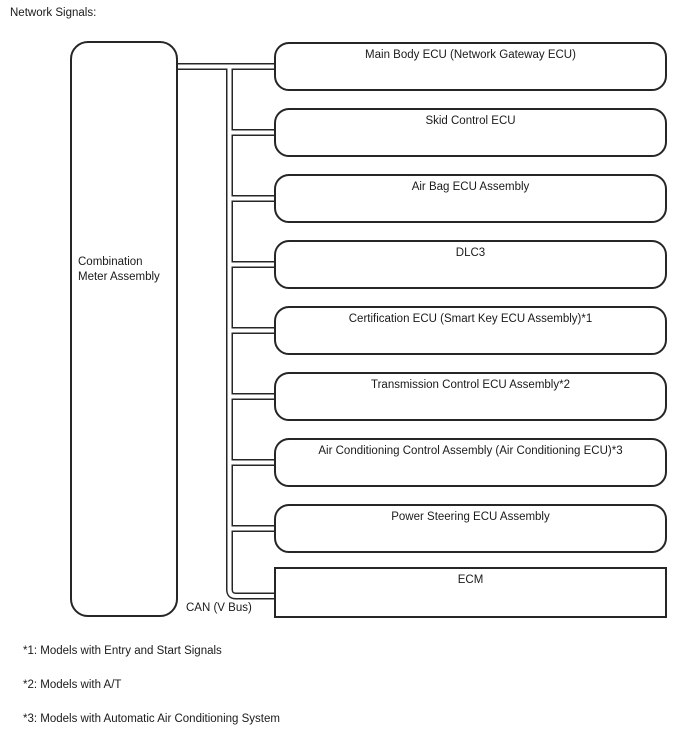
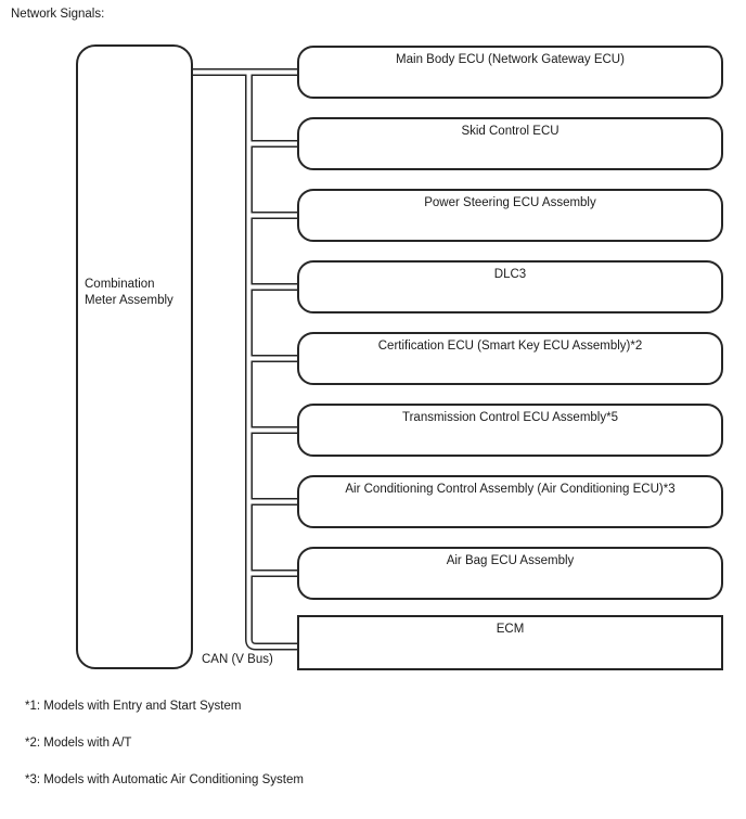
  Network Signals:
  Combination Meter Assembly
  Main Body ECU (Network Gateway ECU)
  Skid Control ECU
- Air Bag ECU Assembly
+ Power Steering ECU Assembly
  DLC3
- Certification ECU (Smart Key ECU Assembly)*1
+ Certification ECU (Smart Key ECU Assembly)*2
- Transmission Control ECU Assembly*2
+ Transmission Control ECU Assembly*5
  Air Conditioning Control Assembly (Air Conditioning ECU)*3
- Power Steering ECU Assembly
+ Air Bag ECU Assembly
  ECM
  CAN (V Bus)
- *1: Models with Entry and Start Signals
+ *1: Models with Entry and Start System
  *2: Models with A/T
  *3: Models with Automatic Air Conditioning System
